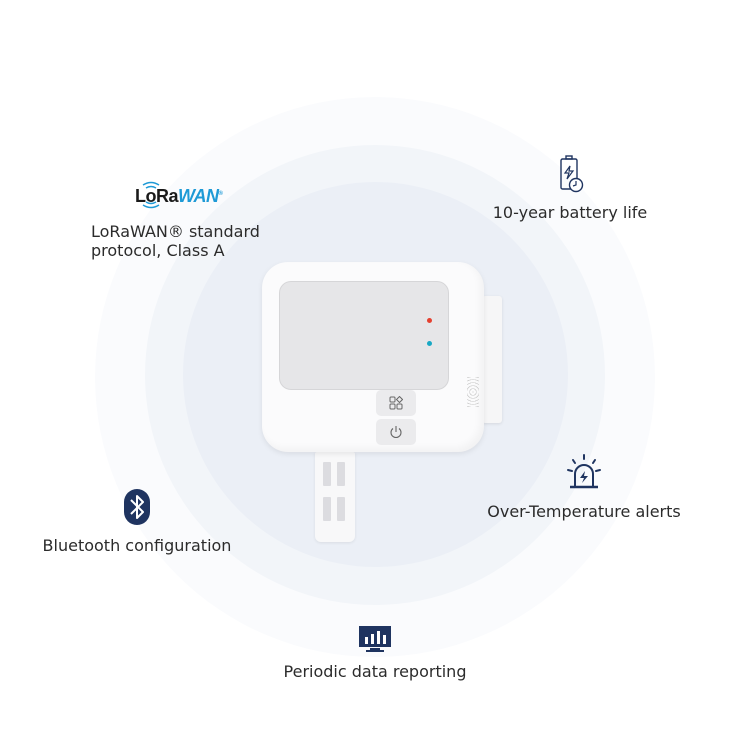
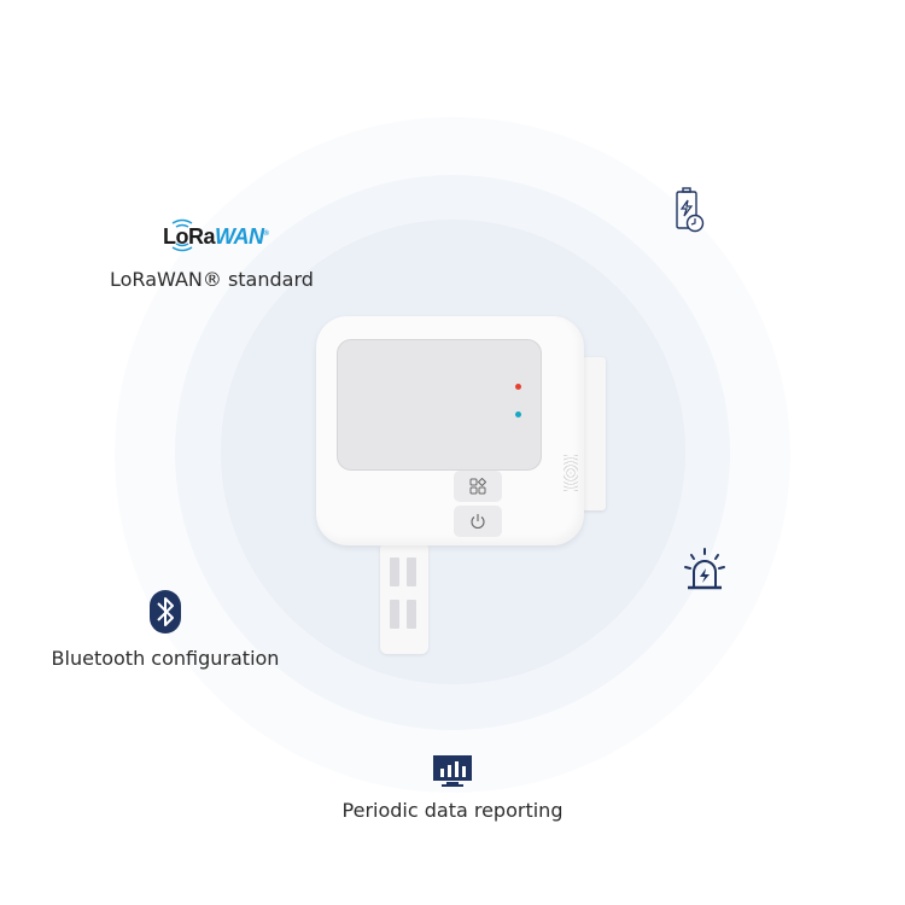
  LoRaWAN
  LoRaWAN® standard
- protocol, Class A
- 10-year battery life
- Over-Temperature alerts
  Bluetooth configuration
  Periodic data reporting
